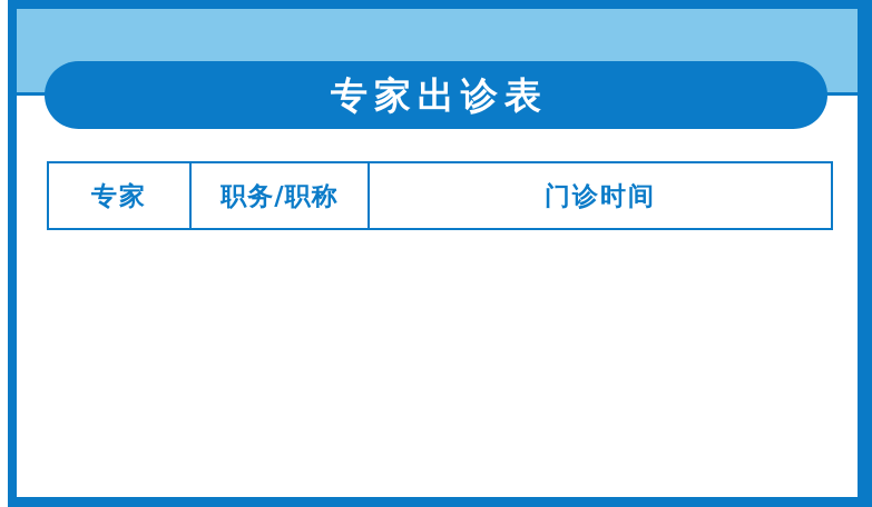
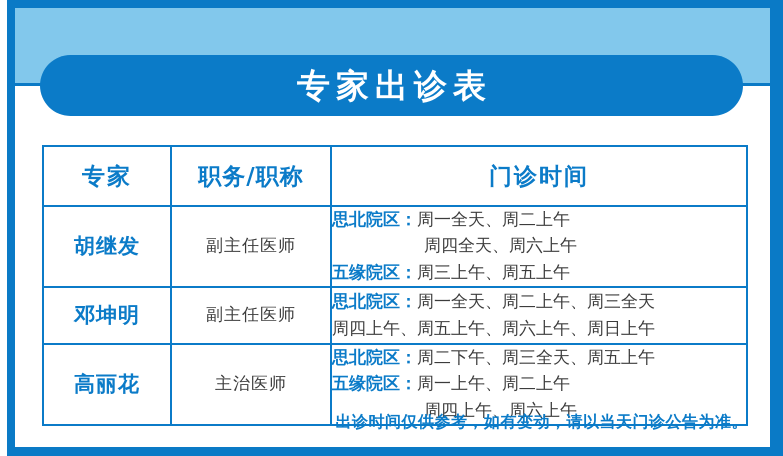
  专家出诊表
  专家	职务/职称	门诊时间
+ 胡继发	副主任医师	思北院区：周一全天、周二上午 周四全天、周六上午 五缘院区：周三上午、周五上午
+ 邓坤明	副主任医师	思北院区：周一全天、周二上午、周三全天 周四上午、周五上午、周六上午、周日上午
+ 高丽花	主治医师	思北院区：周二下午、周三全天、周五上午 五缘院区：周一上午、周二上午 周四上午、周六上午
+ 出诊时间仅供参考，如有变动，请以当天门诊公告为准。
